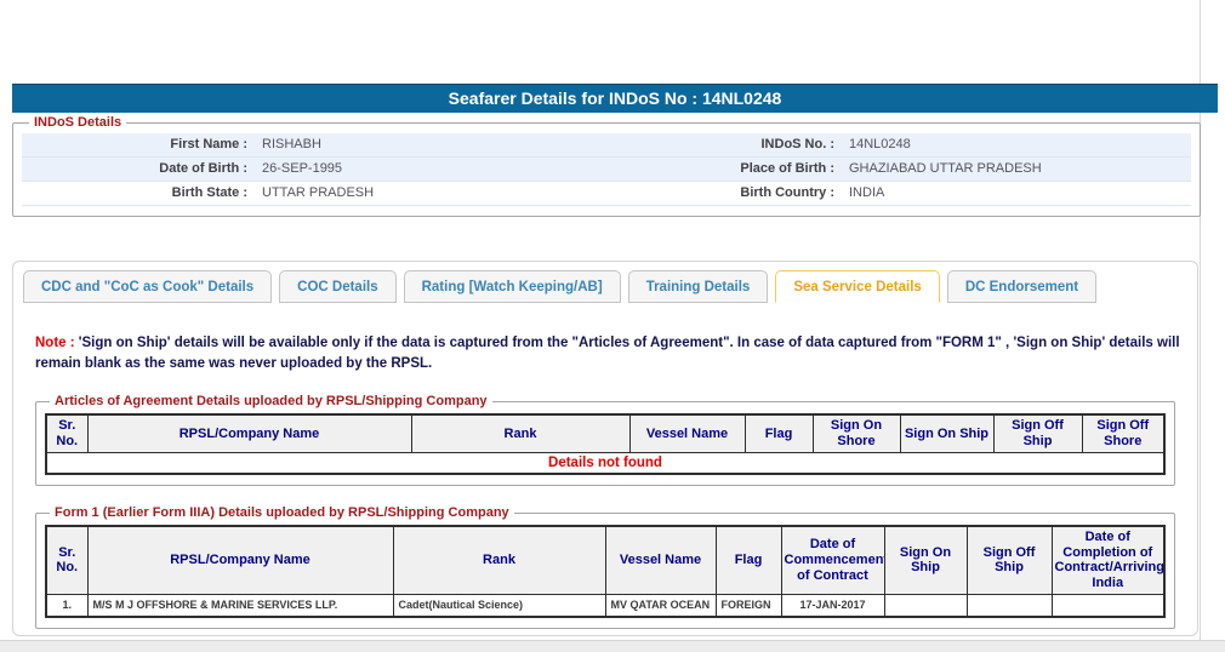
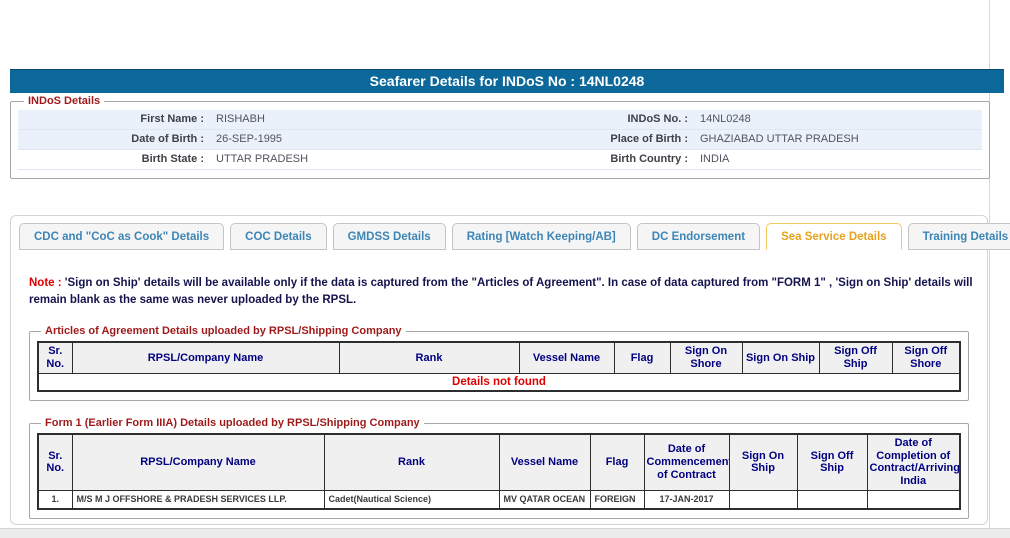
  Seafarer Details for INDoS No : 14NL0248
  INDoS Details
  First Name :
  RISHABH
  INDoS No. :
  14NL0248
  Date of Birth :
  26-SEP-1995
  Place of Birth :
  GHAZIABAD UTTAR PRADESH
  Birth State :
  UTTAR PRADESH
  Birth Country :
  INDIA
  CDC and "CoC as Cook" Details
  COC Details
+ GMDSS Details
  Rating [Watch Keeping/AB]
- Training Details
+ DC Endorsement
  Sea Service Details
- DC Endorsement
+ Training Details
  Note : 'Sign on Ship' details will be available only if the data is captured from the "Articles of Agreement". In case of data captured from "FORM 1" , 'Sign on Ship' details will remain blank as the same was never uploaded by the RPSL.
  Articles of Agreement Details uploaded by RPSL/Shipping Company
  Sr. No.	RPSL/Company Name	Rank	Vessel Name	Flag	Sign On Shore	Sign On Ship	Sign Off Ship	Sign Off Shore
  Details not found
  Form 1 (Earlier Form IIIA) Details uploaded by RPSL/Shipping Company
  Sr. No.	RPSL/Company Name	Rank	Vessel Name	Flag	Date of Commencemen of Contract	Sign On Ship	Sign Off Ship	Date of Completion of Contract/Arriving India
- 1.	M/S M J OFFSHORE & MARINE SERVICES LLP.	Cadet(Nautical Science)	MV QATAR OCEAN	FOREIGN	17-JAN-2017
+ 1.	M/S M J OFFSHORE & PRADESH SERVICES LLP.	Cadet(Nautical Science)	MV QATAR OCEAN	FOREIGN	17-JAN-2017
